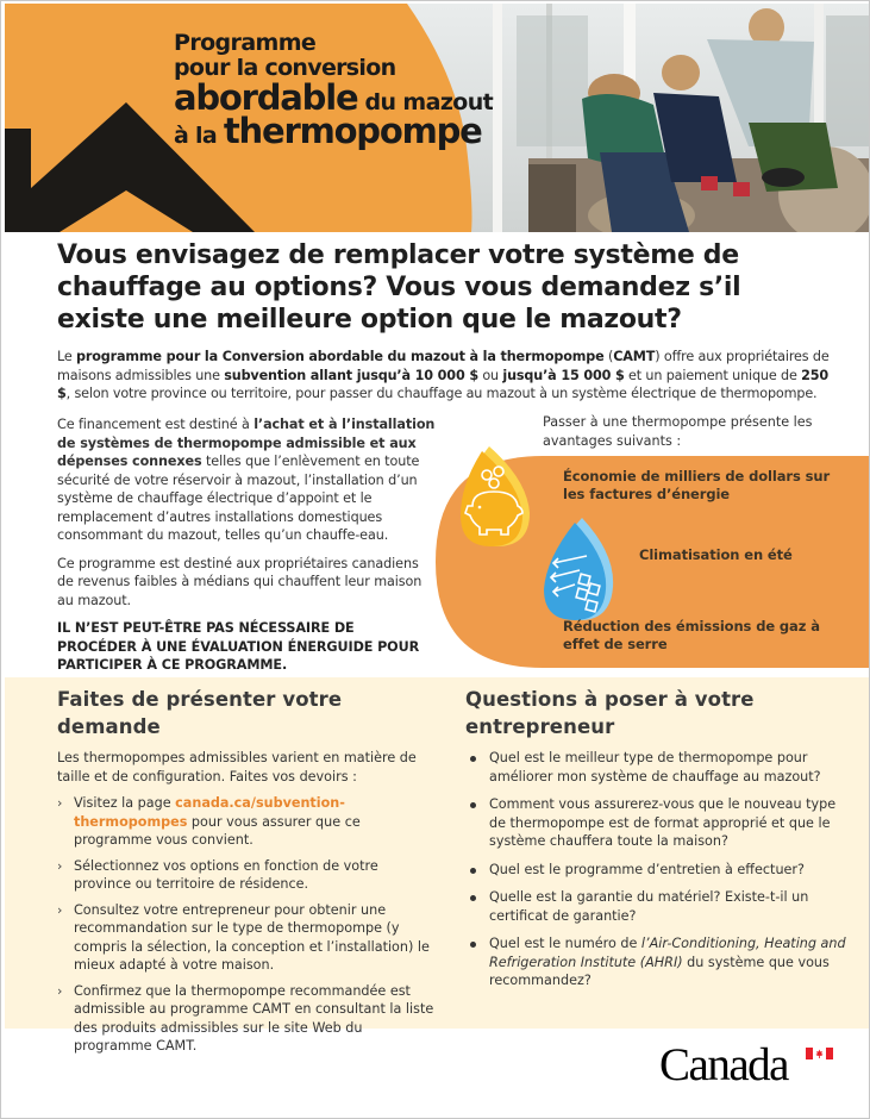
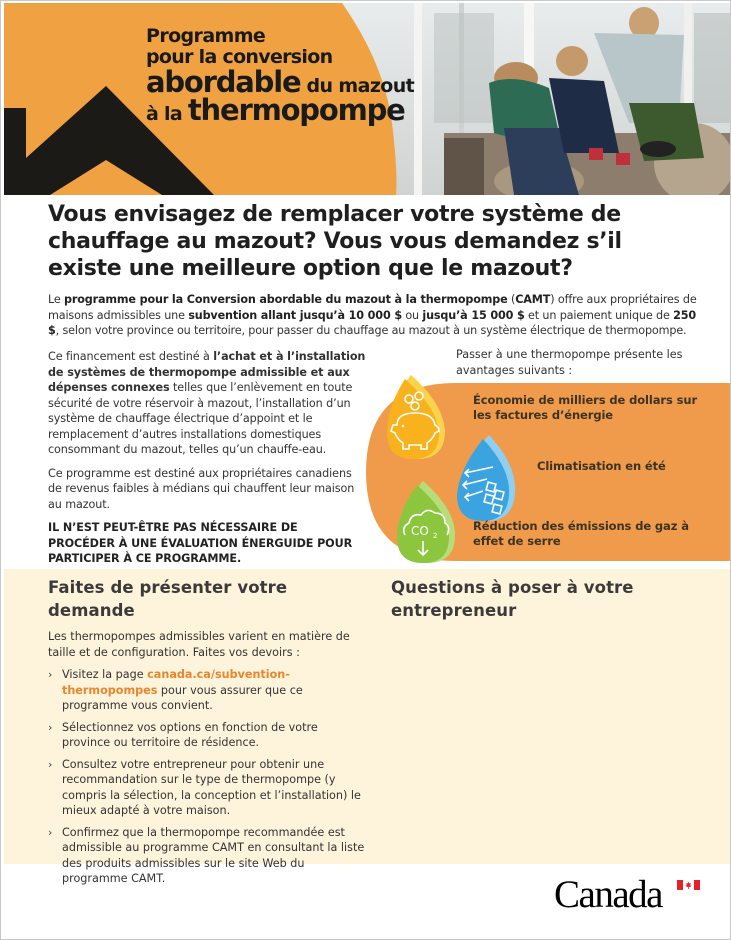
  Programme
  pour la conversion
  abordable du mazout
  à la thermopompe
- Vous envisagez de remplacer votre système de chauffage au options? Vous vous demandez s’il existe une meilleure option que le mazout?
+ Vous envisagez de remplacer votre système de chauffage au mazout? Vous vous demandez s’il existe une meilleure option que le mazout?
  Le programme pour la Conversion abordable du mazout à la thermopompe (CAMT) offre aux propriétaires de maisons admissibles une subvention allant jusqu’à 10 000 $ ou jusqu’à 15 000 $ et un paiement unique de 250 $, selon votre province ou territoire, pour passer du chauffage au mazout à un système électrique de thermopompe.
  Ce financement est destiné à l’achat et à l’installation de systèmes de thermopompe admissible et aux dépenses connexes telles que l’enlèvement en toute sécurité de votre réservoir à mazout, l’installation d’un système de chauffage électrique d’appoint et le remplacement d’autres installations domestiques consommant du mazout, telles qu’un chauffe-eau.
  Ce programme est destiné aux propriétaires canadiens de revenus faibles à médians qui chauffent leur maison au mazout.
  IL N’EST PEUT-ÊTRE PAS NÉCESSAIRE DE PROCÉDER À UNE ÉVALUATION ÉNERGUIDE POUR PARTICIPER À CE PROGRAMME.
  Passer à une thermopompe présente les avantages suivants :
+ CO
+ 2
  Économie de milliers de dollars sur les factures d’énergie
  Climatisation en été
  Réduction des émissions de gaz à effet de serre
  Faites de présenter votre demande
  Les thermopompes admissibles varient en matière de taille et de configuration. Faites vos devoirs :
  ›
  Visitez la page canada.ca/subvention-thermopompes pour vous assurer que ce programme vous convient.
  ›
  Sélectionnez vos options en fonction de votre province ou territoire de résidence.
  ›
  Consultez votre entrepreneur pour obtenir une recommandation sur le type de thermopompe (y compris la sélection, la conception et l’installation) le mieux adapté à votre maison.
  ›
  Confirmez que la thermopompe recommandée est admissible au programme CAMT en consultant la liste des produits admissibles sur le site Web du programme CAMT.
  Questions à poser à votre entrepreneur
- Quel est le meilleur type de thermopompe pour améliorer mon système de chauffage au mazout?
- Comment vous assurerez-vous que le nouveau type de thermopompe est de format approprié et que le système chauffera toute la maison?
- Quel est le programme d’entretien à effectuer?
- Quelle est la garantie du matériel? Existe-t-il un certificat de garantie?
- Quel est le numéro de l’Air-Conditioning, Heating and Refrigeration Institute (AHRI) du système que vous recommandez?
  Canada
